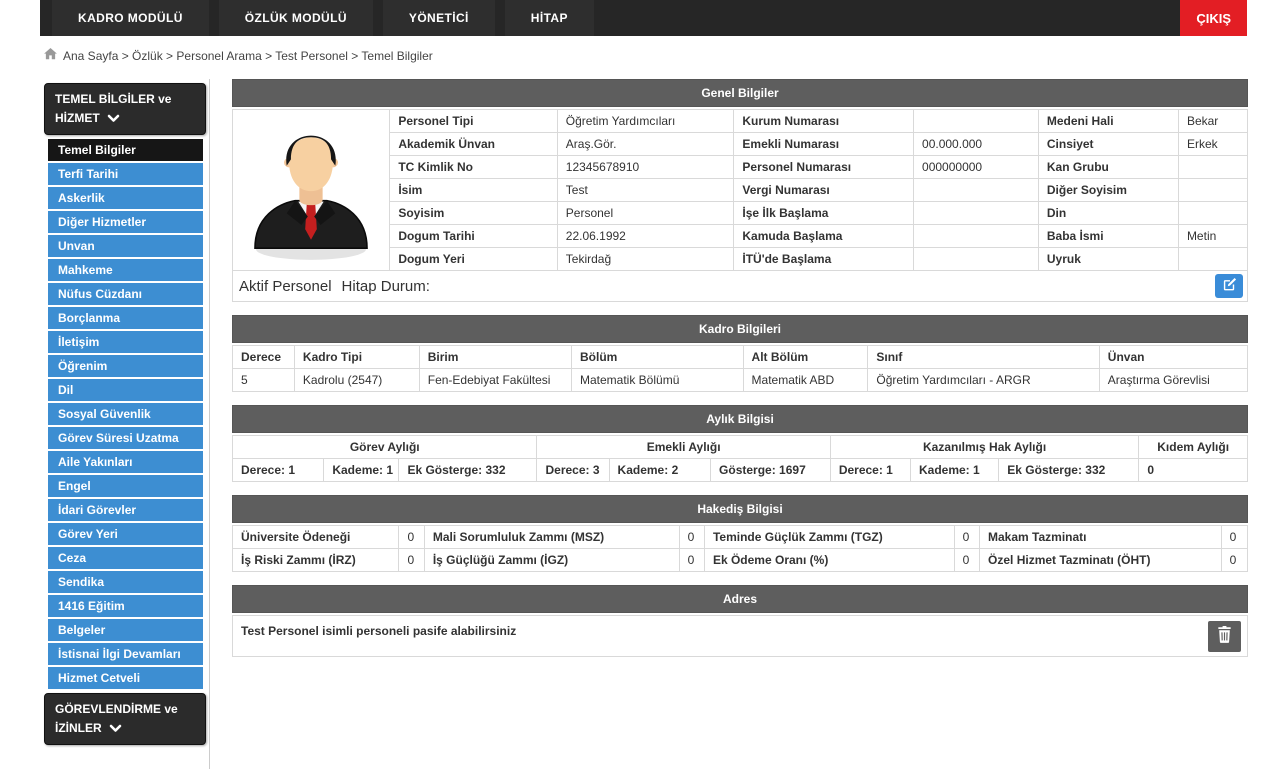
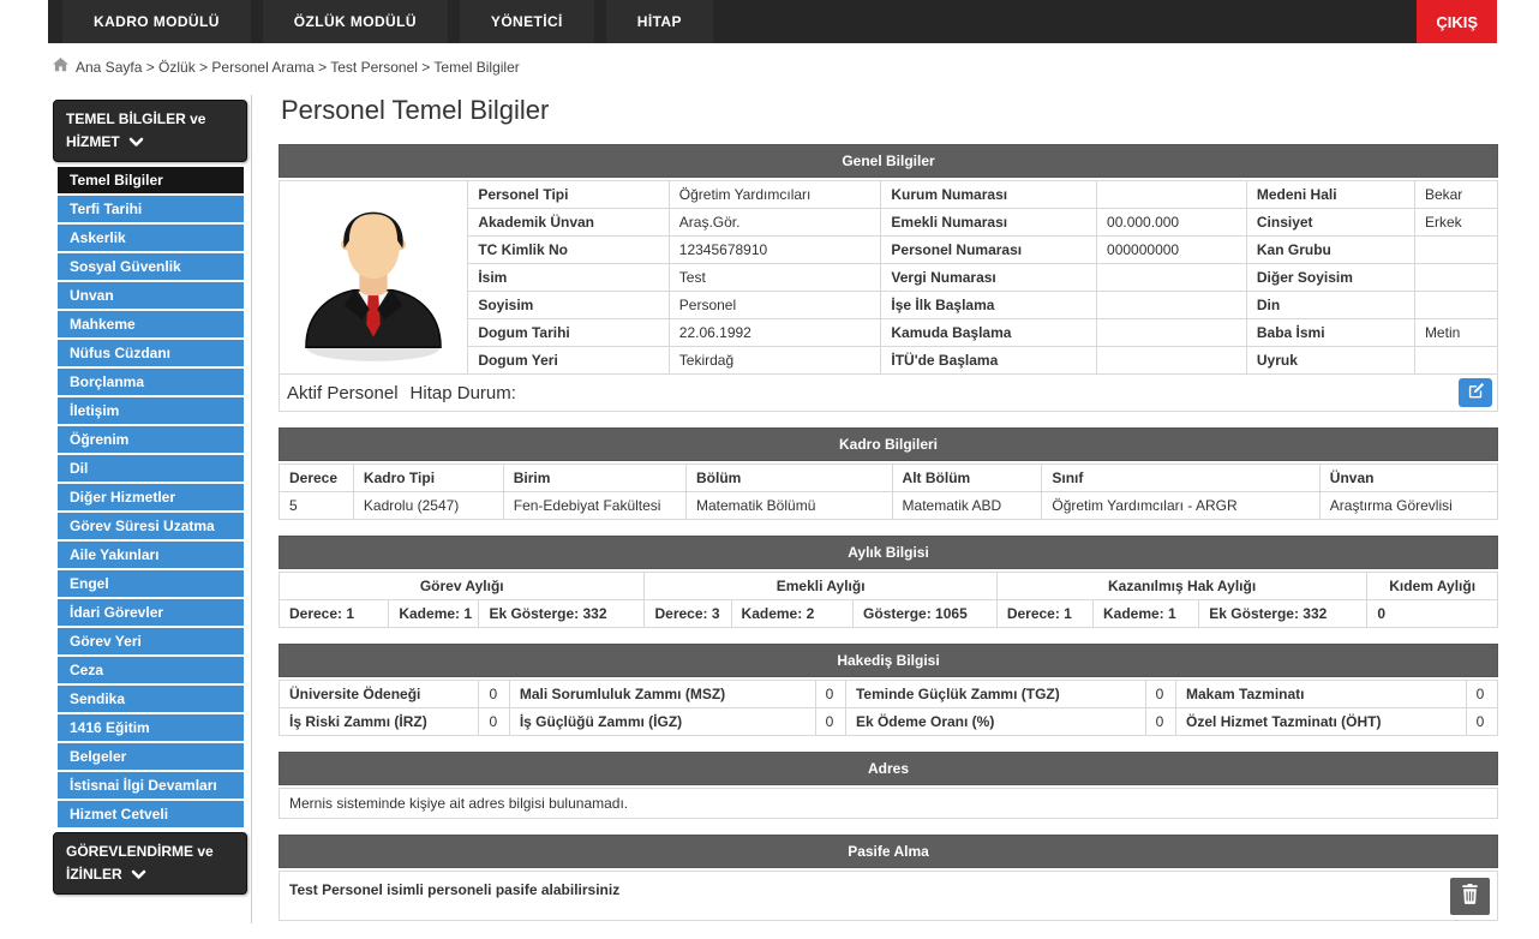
  KADRO MODÜLÜ
  ÖZLÜK MODÜLÜ
  YÖNETİCİ
  HİTAP
  ÇIKIŞ
  Ana Sayfa > Özlük > Personel Arama > Test Personel > Temel Bilgiler
  TEMEL BİLGİLER ve HİZMET
  Temel Bilgiler
  Terfi Tarihi
  Askerlik
- Diğer Hizmetler
+ Sosyal Güvenlik
  Unvan
  Mahkeme
  Nüfus Cüzdanı
  Borçlanma
  İletişim
  Öğrenim
  Dil
- Sosyal Güvenlik
+ Diğer Hizmetler
  Görev Süresi Uzatma
  Aile Yakınları
  Engel
  İdari Görevler
  Görev Yeri
  Ceza
  Sendika
  1416 Eğitim
  Belgeler
  İstisnai İlgi Devamları
  Hizmet Cetveli
  GÖREVLENDİRME ve İZİNLER
+ Personel Temel Bilgiler
  Genel Bilgiler
  	Personel Tipi	Öğretim Yardımcıları	Kurum Numarası		Medeni Hali	Bekar
  Akademik Ünvan	Araş.Gör.	Emekli Numarası	00.000.000	Cinsiyet	Erkek
  TC Kimlik No	12345678910	Personel Numarası	000000000	Kan Grubu
  İsim	Test	Vergi Numarası		Diğer Soyisim
  Soyisim	Personel	İşe İlk Başlama		Din
  Dogum Tarihi	22.06.1992	Kamuda Başlama		Baba İsmi	Metin
  Dogum Yeri	Tekirdağ	İTÜ'de Başlama		Uyruk
  Aktif Personel
  Hitap Durum:
  Kadro Bilgileri
  Derece	Kadro Tipi	Birim	Bölüm	Alt Bölüm	Sınıf	Ünvan
  5	Kadrolu (2547)	Fen-Edebiyat Fakültesi	Matematik Bölümü	Matematik ABD	Öğretim Yardımcıları - ARGR	Araştırma Görevlisi
  Aylık Bilgisi
  Görev Aylığı	Emekli Aylığı	Kazanılmış Hak Aylığı	Kıdem Aylığı
- Derece: 1	Kademe: 1	Ek Gösterge: 332	Derece: 3	Kademe: 2	Gösterge: 1697	Derece: 1	Kademe: 1	Ek Gösterge: 332	0
+ Derece: 1	Kademe: 1	Ek Gösterge: 332	Derece: 3	Kademe: 2	Gösterge: 1065	Derece: 1	Kademe: 1	Ek Gösterge: 332	0
  Hakediş Bilgisi
  Üniversite Ödeneği	0	Mali Sorumluluk Zammı (MSZ)	0	Teminde Güçlük Zammı (TGZ)	0	Makam Tazminatı	0
  İş Riski Zammı (İRZ)	0	İş Güçlüğü Zammı (İGZ)	0	Ek Ödeme Oranı (%)	0	Özel Hizmet Tazminatı (ÖHT)	0
  Adres
+ Mernis sisteminde kişiye ait adres bilgisi bulunamadı.
+ Pasife Alma
  Test Personel isimli personeli pasife alabilirsiniz
